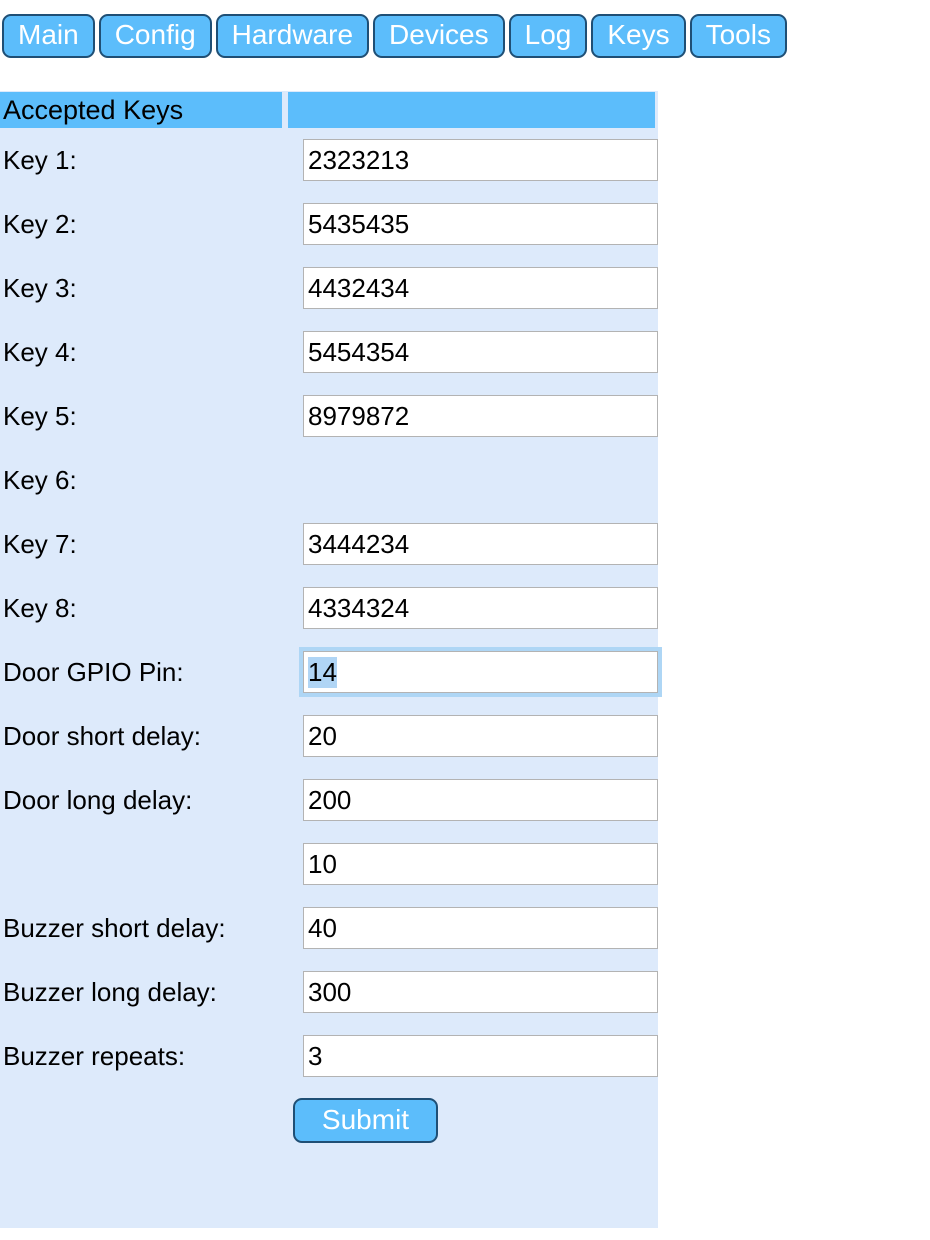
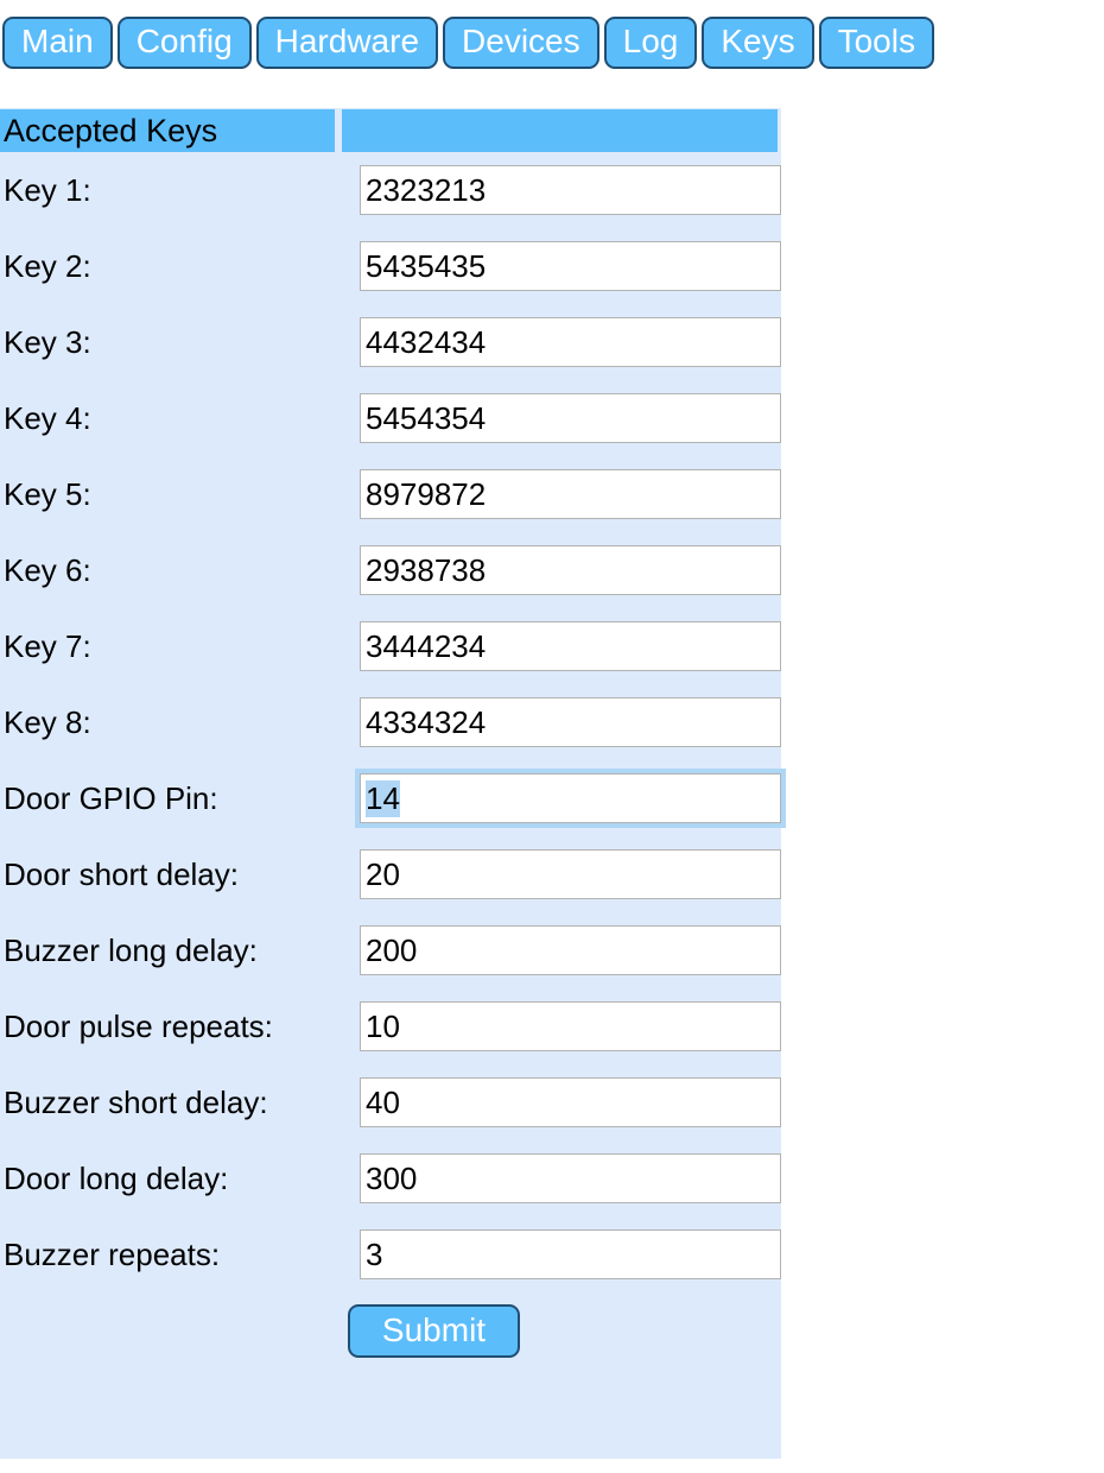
  Main
  Config
  Hardware
  Devices
  Log
  Keys
  Tools
  Accepted Keys
  Key 1:
  2323213
  Key 2:
  5435435
  Key 3:
  4432434
  Key 4:
  5454354
  Key 5:
  8979872
  Key 6:
+ 2938738
  Key 7:
  3444234
  Key 8:
  4334324
  Door GPIO Pin:
  14
  Door short delay:
  20
- Door long delay:
+ Buzzer long delay:
  200
+ Door pulse repeats:
  10
  Buzzer short delay:
  40
- Buzzer long delay:
+ Door long delay:
  300
  Buzzer repeats:
  3
  Submit
